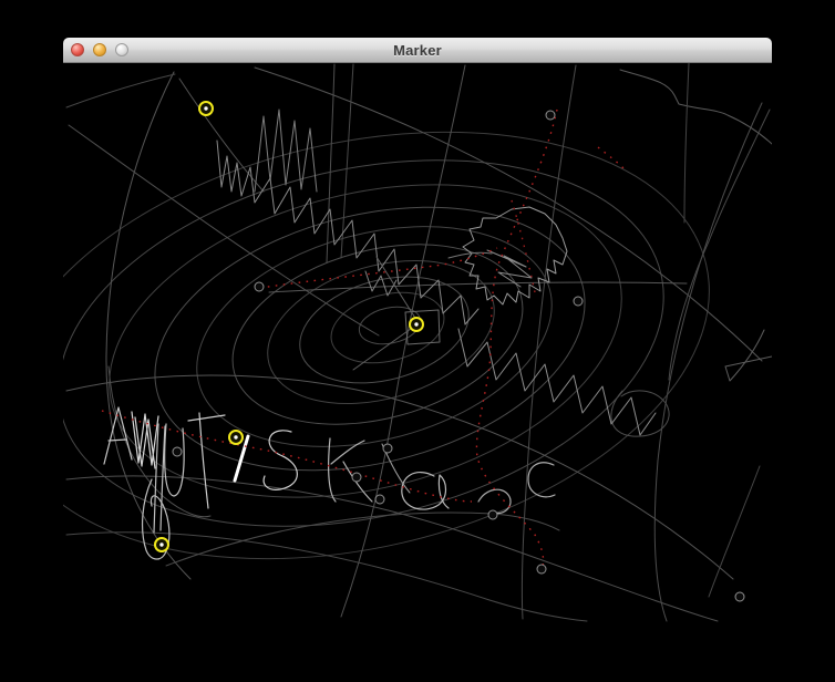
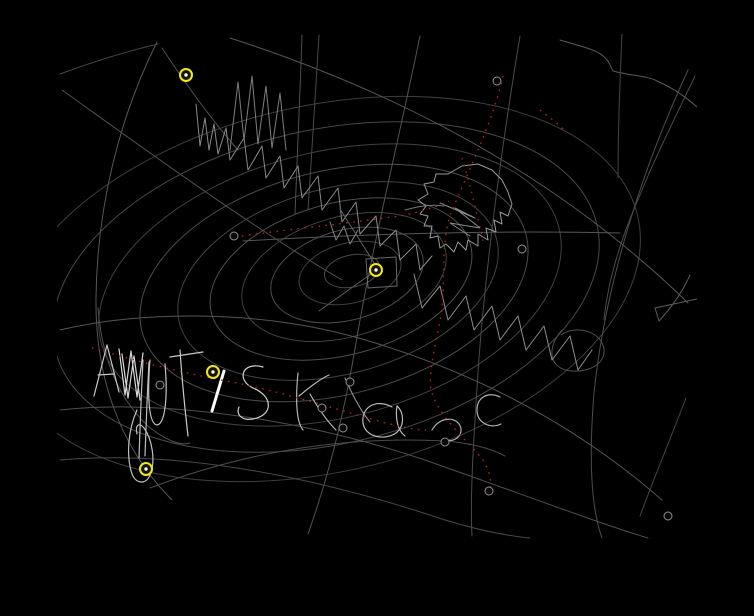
- Marker
